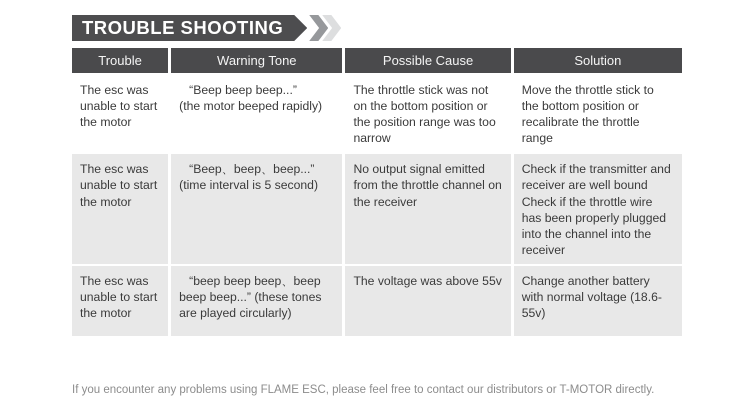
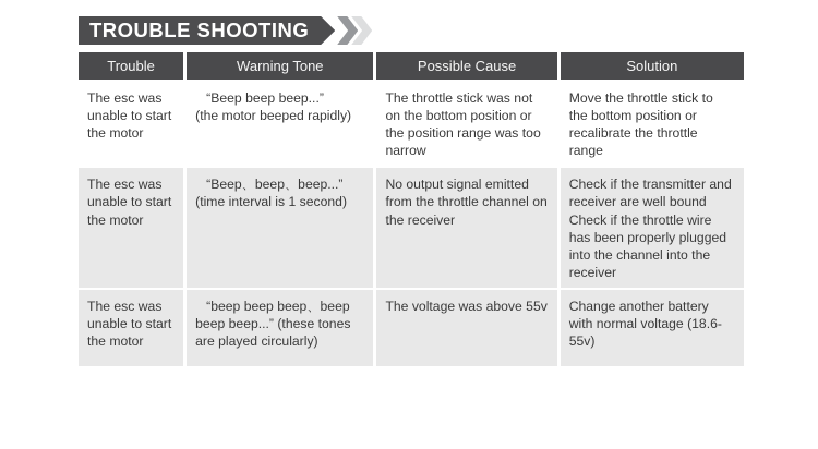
  TROUBLE SHOOTING
  Trouble	Warning Tone	Possible Cause	Solution
  The esc was unable to start the motor	“Beep beep beep...” (the motor beeped rapidly)	The throttle stick was not on the bottom position or the position range was too narrow	Move the throttle stick to the bottom position or recalibrate the throttle range
- The esc was unable to start the motor	“Beep、beep、beep...” (time interval is 5 second)	No output signal emitted from the throttle channel on the receiver	Check if the transmitter and receiver are well bound Check if the throttle wire has been properly plugged into the channel into the receiver
+ The esc was unable to start the motor	“Beep、beep、beep...” (time interval is 1 second)	No output signal emitted from the throttle channel on the receiver	Check if the transmitter and receiver are well bound Check if the throttle wire has been properly plugged into the channel into the receiver
  The esc was unable to start the motor	“beep beep beep、beep beep beep...” (these tones are played circularly)	The voltage was above 55v	Change another battery with normal voltage (18.6-55v)
- If you encounter any problems using FLAME ESC, please feel free to contact our distributors or T-MOTOR directly.
